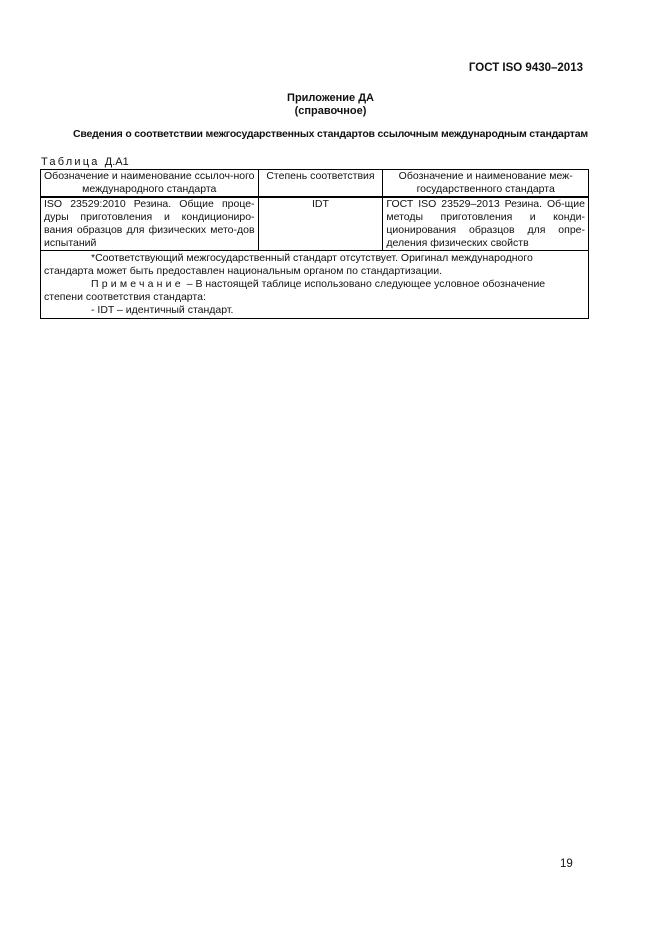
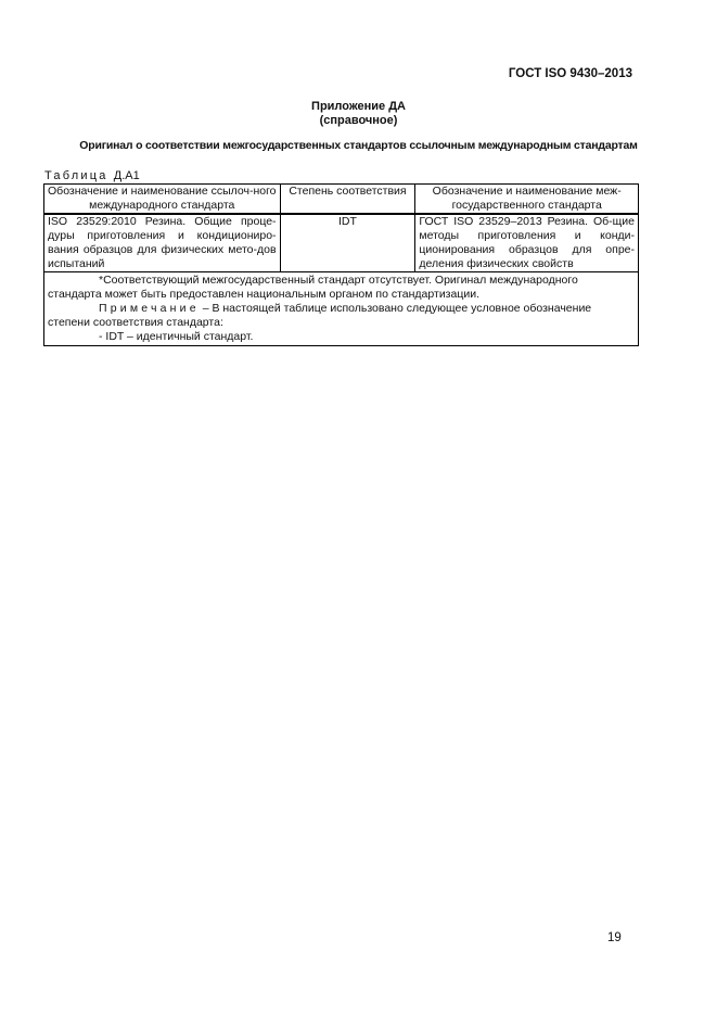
  ГОСТ ISO 9430–2013
  Приложение ДА
  (справочное)
- Сведения о соответствии межгосударственных стандартов ссылочным международным стандартам
+ Оригинал о соответствии межгосударственных стандартов ссылочным международным стандартам
  Таблица Д.А1
  Обозначение и наименование ссылоч-ного международного стандарта	Степень соответствия	Обозначение и наименование меж-государственного стандарта
  ISO 23529:2010 Резина. Общие проце-дуры приготовления и кондициониро-вания образцов для физических мето-дов испытаний	IDT	ГОСТ ISO 23529–2013 Резина. Об-щие методы приготовления и конди-ционирования образцов для опре-деления физических свойств
  *Соответствующий межгосударственный стандарт отсутствует. Оригинал международного стандарта может быть предоставлен национальным органом по стандартизации. Примечание – В настоящей таблице использовано следующее условное обозначение степени соответствия стандарта: - IDT – идентичный стандарт.
  19
